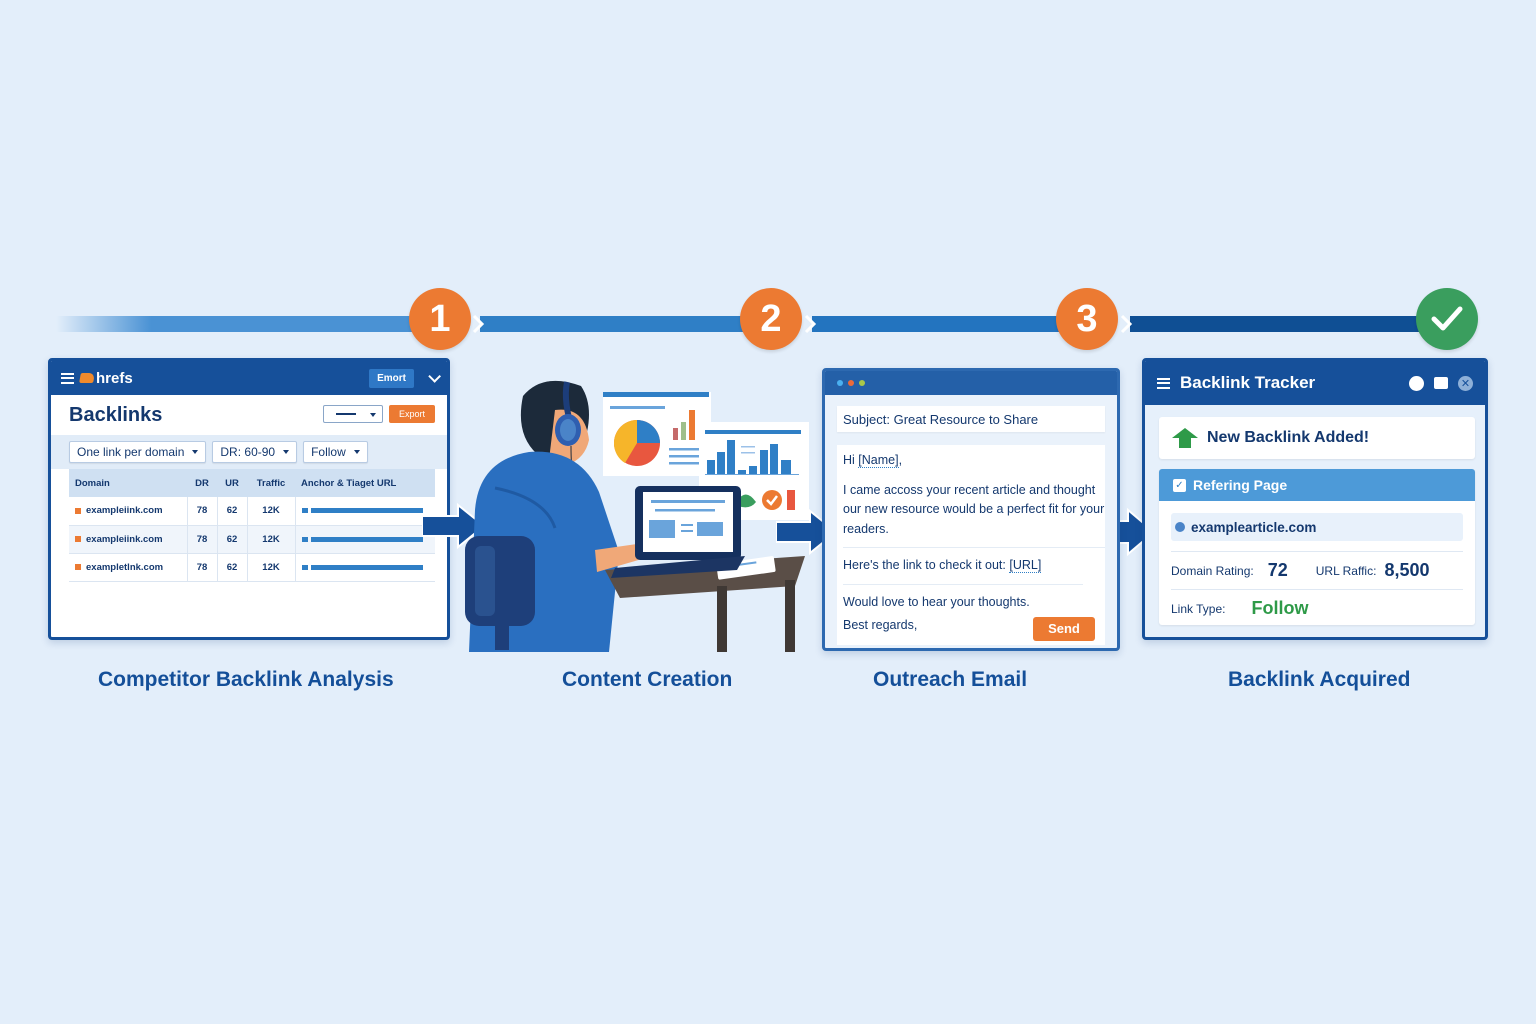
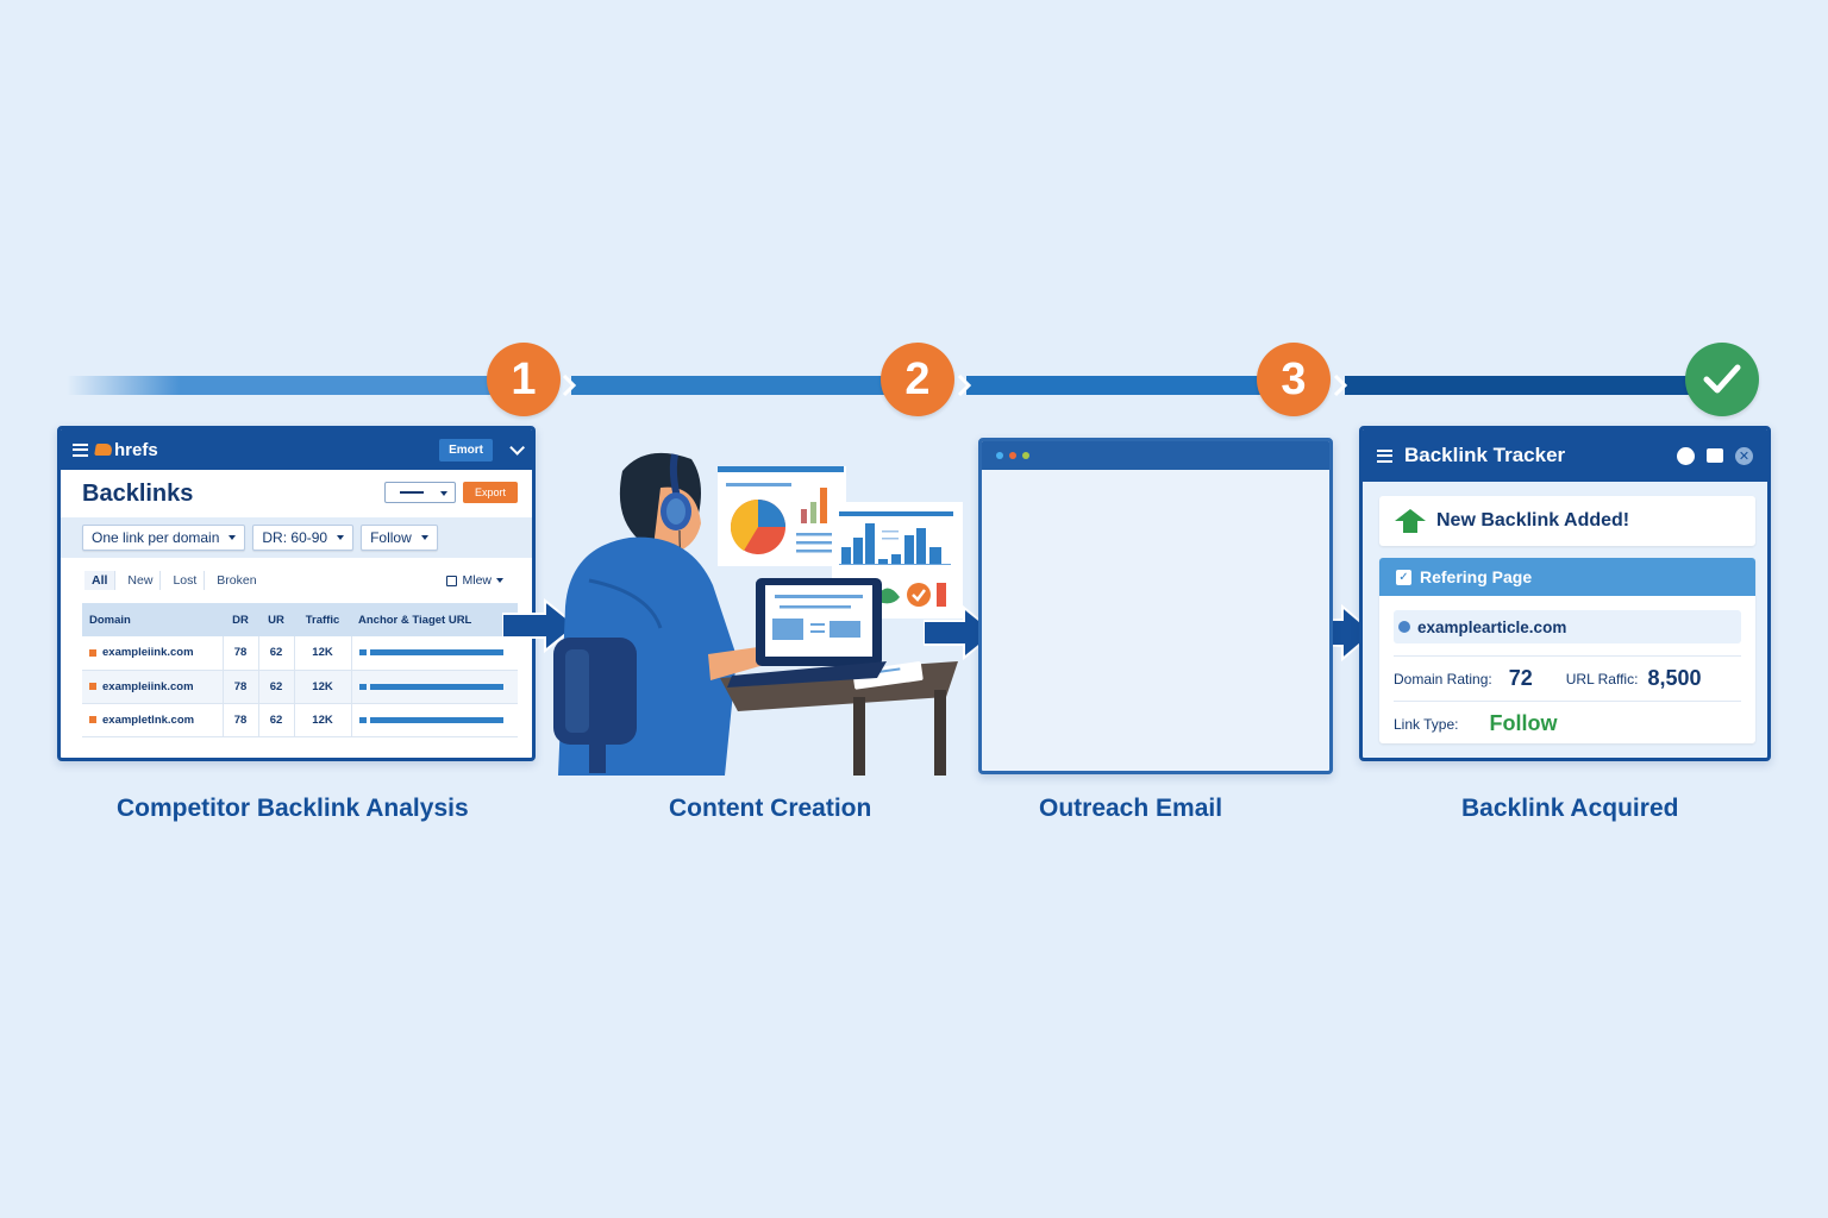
  1
  2
  3
  hrefs
  Emort
  Backlinks
  Export
  One link per domain
  DR: 60-90
  Follow
+ All
+ New
+ Lost
+ Broken
+ Mlew
  Domain	DR	UR	Traffic	Anchor & Tiaget URL
  exampleiink.com	78	62	12K
  exampleiink.com	78	62	12K
  exampletlnk.com	78	62	12K
- Subject: Great Resource to Share
- Hi [Name],
- I came accoss your recent article and thought our new resource would be a perfect fit for your readers.
- Here's the link to check it out: [URL]
- Would love to hear your thoughts.
- Best regards,
- Send
  Backlink Tracker
  ✕
  New Backlink Added!
  ✓
  Refering Page
  examplearticle.com
  Domain Rating:
  72
  URL Raffic:
  8,500
  Link Type:
  Follow
  Competitor Backlink Analysis
  Content Creation
  Outreach Email
  Backlink Acquired
